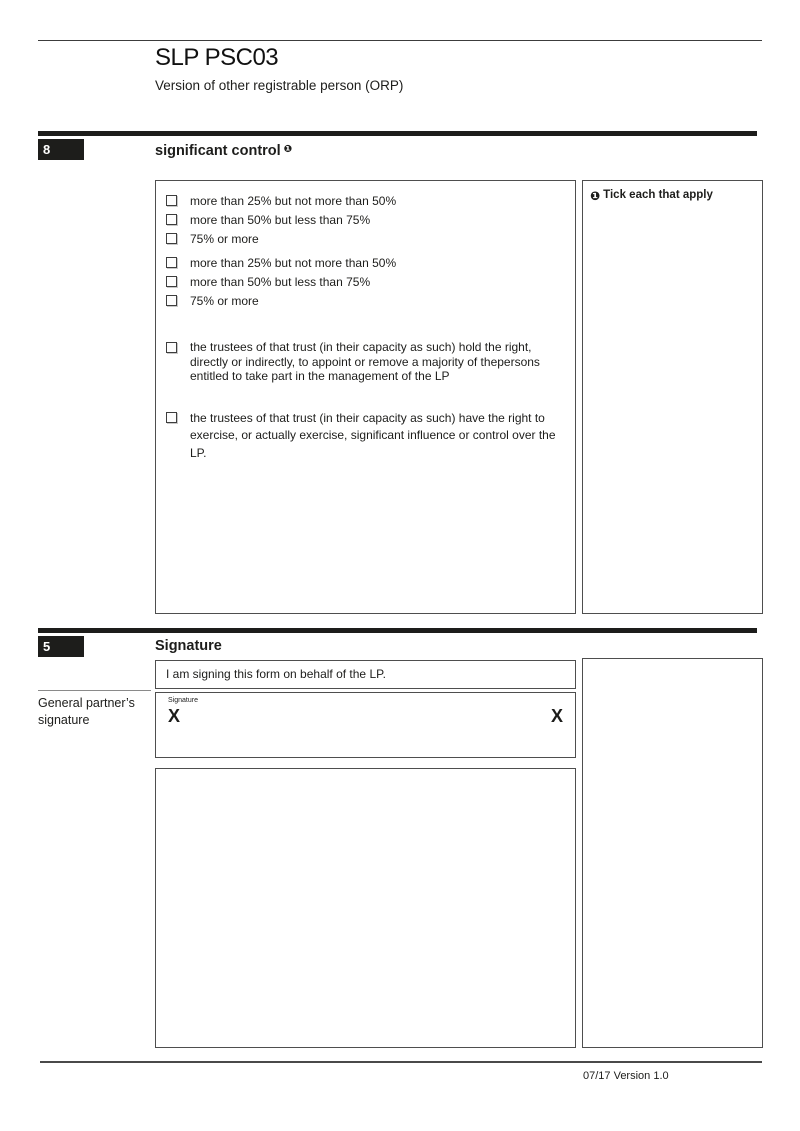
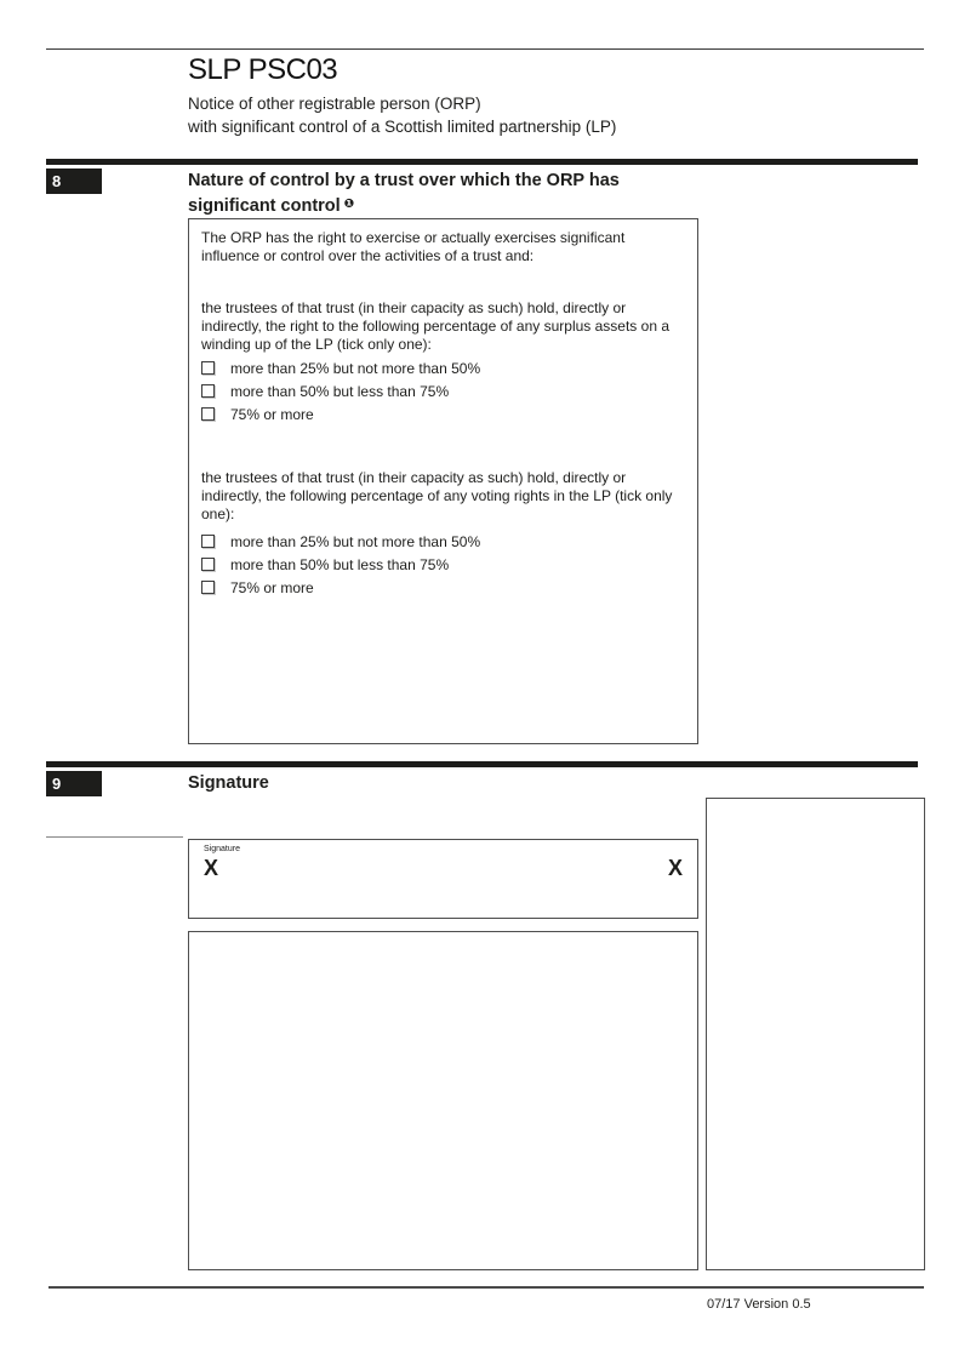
  SLP PSC03
- Version of other registrable person (ORP)
+ Notice of other registrable person (ORP)
+ with significant control of a Scottish limited partnership (LP)
  8
+ Nature of control by a trust over which the ORP has
  significant control ❶
+ The ORP has the right to exercise or actually exercises significant influence or control over the activities of a trust and:
+ the trustees of that trust (in their capacity as such) hold, directly or indirectly, the right to the following percentage of any surplus assets on a winding up of the LP (tick only one):
  more than 25% but not more than 50%
  more than 50% but less than 75%
  75% or more
+ the trustees of that trust (in their capacity as such) hold, directly or indirectly, the following percentage of any voting rights in the LP (tick only one):
  more than 25% but not more than 50%
  more than 50% but less than 75%
  75% or more
- the trustees of that trust (in their capacity as such) hold the right, directly or indirectly, to appoint or remove a majority of thepersons entitled to take part in the management of the LP
- the trustees of that trust (in their capacity as such) have the right to exercise, or actually exercise, significant influence or control over the LP.
- ❶
- Tick each that apply
- 5
+ 9
  Signature
- I am signing this form on behalf of the LP.
- General partner’s
- signature
  X
  X
- 07/17 Version 1.0
+ 07/17 Version 0.5
